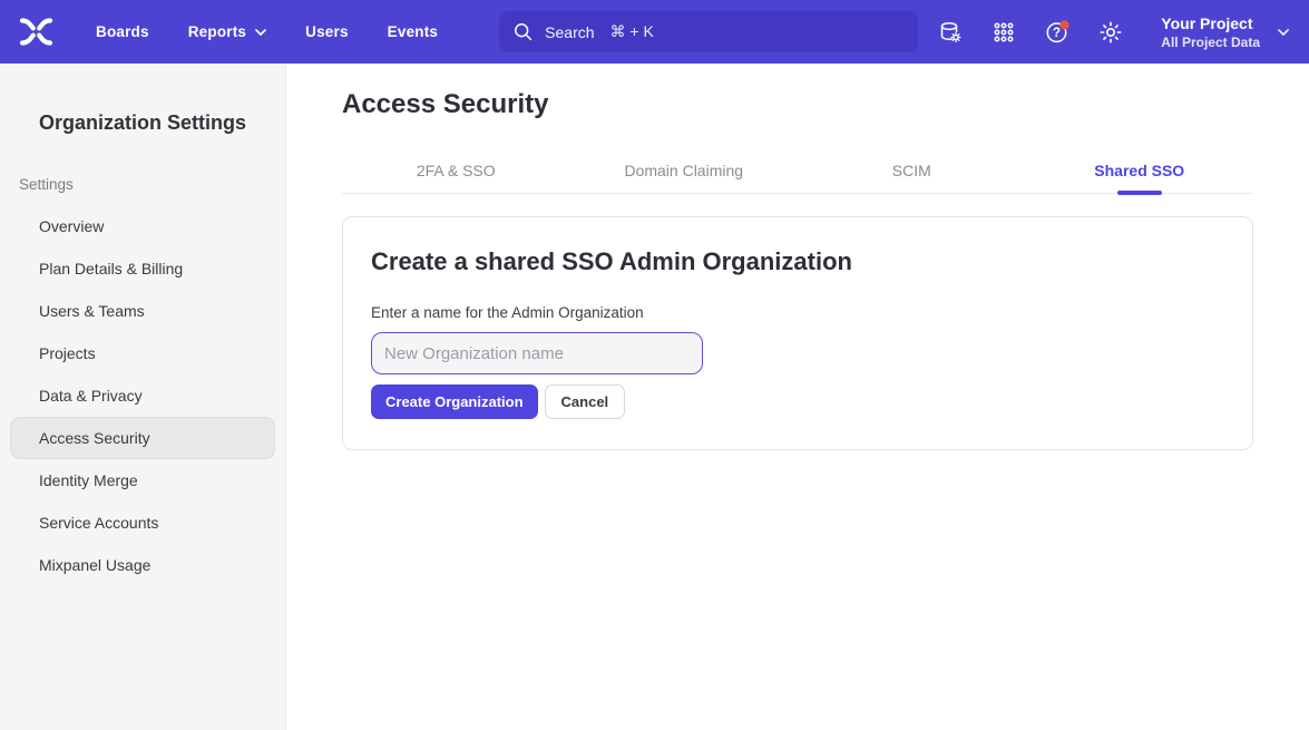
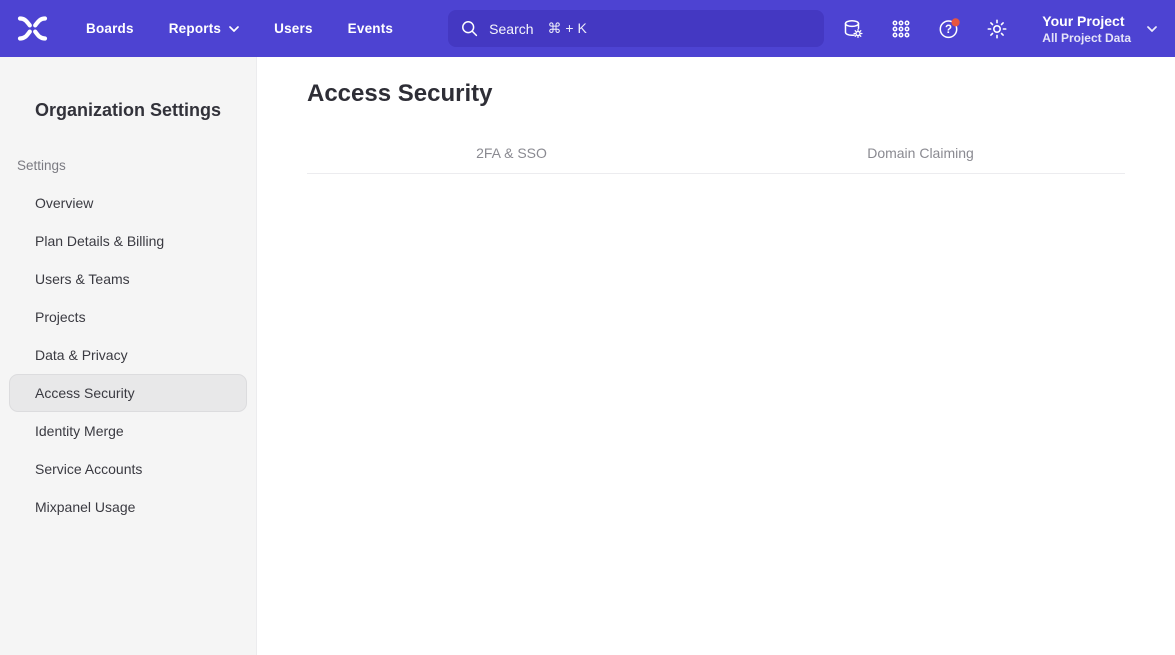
  Boards
  Reports
  Users
  Events
  Search
  ⌘ + K
  ?
  Your Project
  All Project Data
  Organization Settings
  Settings
  Overview
  Plan Details & Billing
  Users & Teams
  Projects
  Data & Privacy
  Access Security
  Identity Merge
  Service Accounts
  Mixpanel Usage
  Access Security
  2FA & SSO
  Domain Claiming
- SCIM
- Shared SSO
- Create a shared SSO Admin Organization
- Enter a name for the Admin Organization
- New Organization name
- Create Organization
- Cancel
